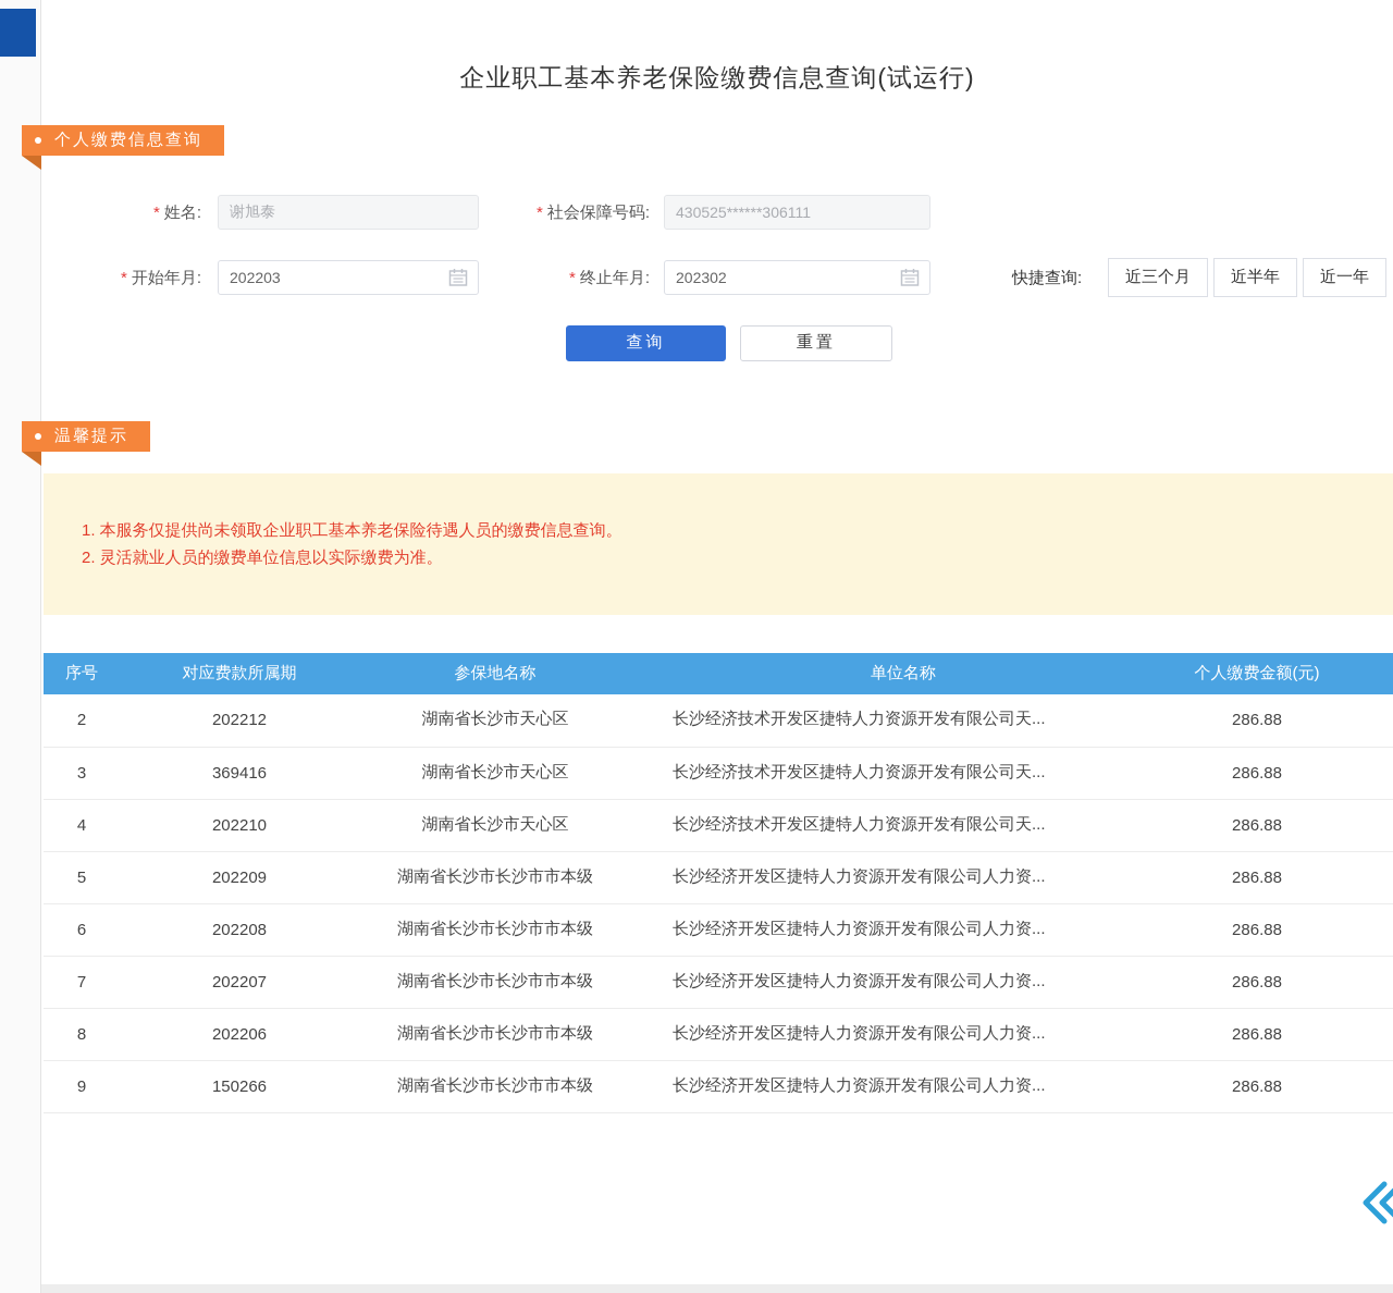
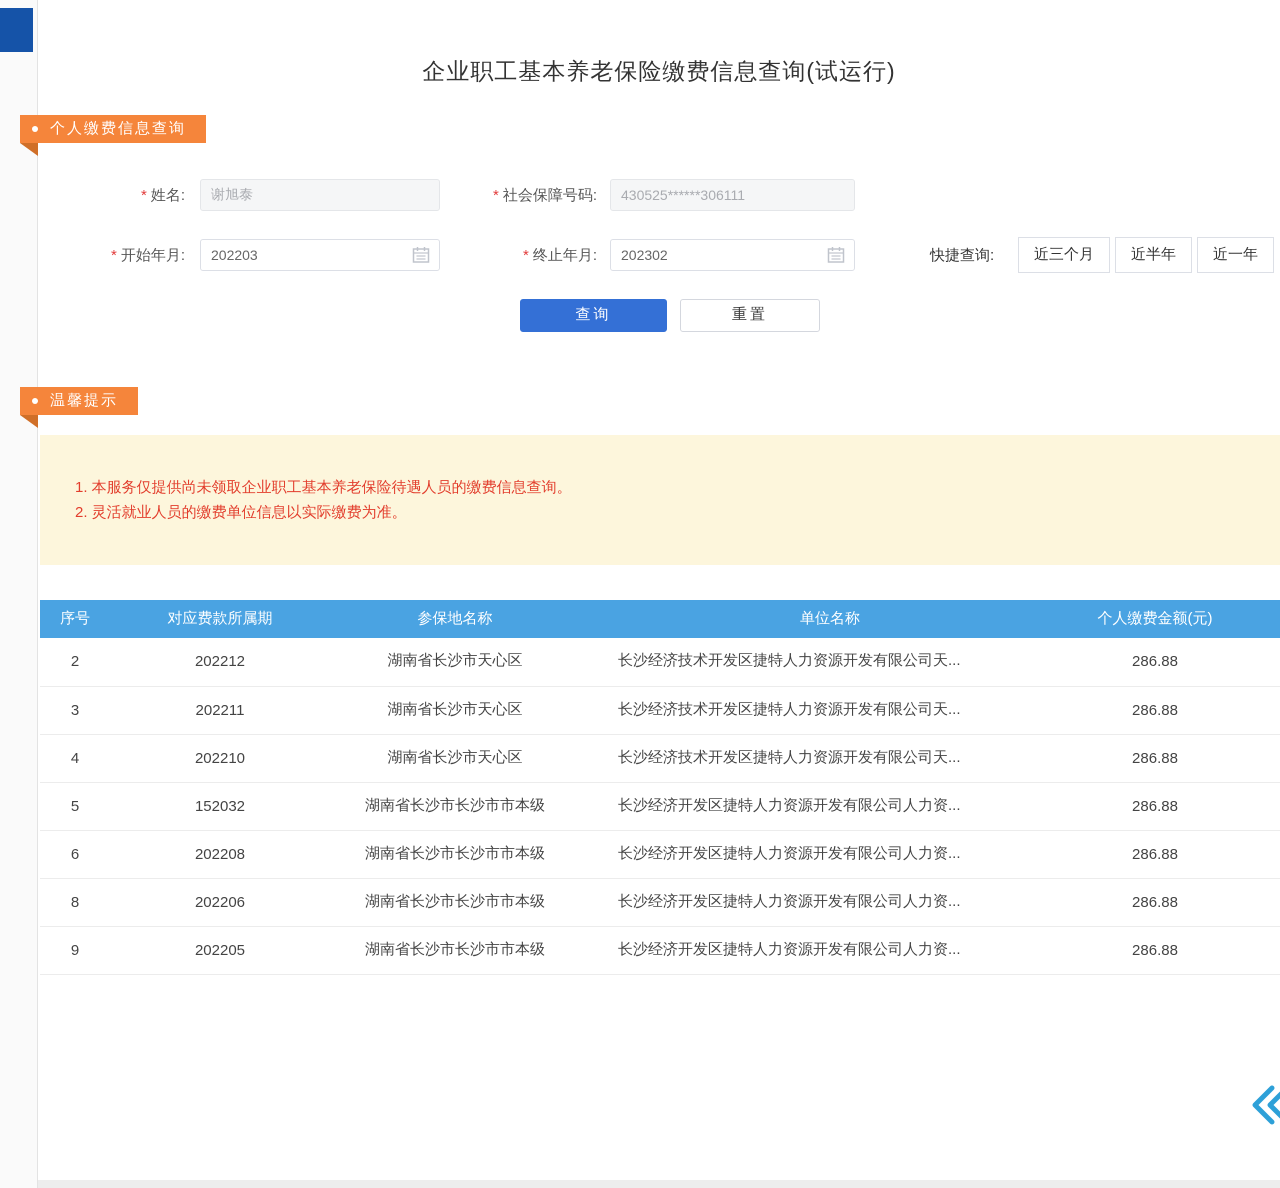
  企业职工基本养老保险缴费信息查询(试运行)
  个人缴费信息查询
  * 姓名:
  谢旭泰
  * 社会保障号码:
  430525******306111
  * 开始年月:
  202203
  * 终止年月:
  202302
  快捷查询:
  近三个月
  近半年
  近一年
  查询
  重置
  温馨提示
  1. 本服务仅提供尚未领取企业职工基本养老保险待遇人员的缴费信息查询。
  2. 灵活就业人员的缴费单位信息以实际缴费为准。
  序号	对应费款所属期	参保地名称	单位名称	个人缴费金额(元)
  2	202212	湖南省长沙市天心区	长沙经济技术开发区捷特人力资源开发有限公司天...	286.88
- 3	369416	湖南省长沙市天心区	长沙经济技术开发区捷特人力资源开发有限公司天...	286.88
+ 3	202211	湖南省长沙市天心区	长沙经济技术开发区捷特人力资源开发有限公司天...	286.88
  4	202210	湖南省长沙市天心区	长沙经济技术开发区捷特人力资源开发有限公司天...	286.88
- 5	202209	湖南省长沙市长沙市市本级	长沙经济开发区捷特人力资源开发有限公司人力资...	286.88
+ 5	152032	湖南省长沙市长沙市市本级	长沙经济开发区捷特人力资源开发有限公司人力资...	286.88
  6	202208	湖南省长沙市长沙市市本级	长沙经济开发区捷特人力资源开发有限公司人力资...	286.88
- 7	202207	湖南省长沙市长沙市市本级	长沙经济开发区捷特人力资源开发有限公司人力资...	286.88
  8	202206	湖南省长沙市长沙市市本级	长沙经济开发区捷特人力资源开发有限公司人力资...	286.88
- 9	150266	湖南省长沙市长沙市市本级	长沙经济开发区捷特人力资源开发有限公司人力资...	286.88
+ 9	202205	湖南省长沙市长沙市市本级	长沙经济开发区捷特人力资源开发有限公司人力资...	286.88
